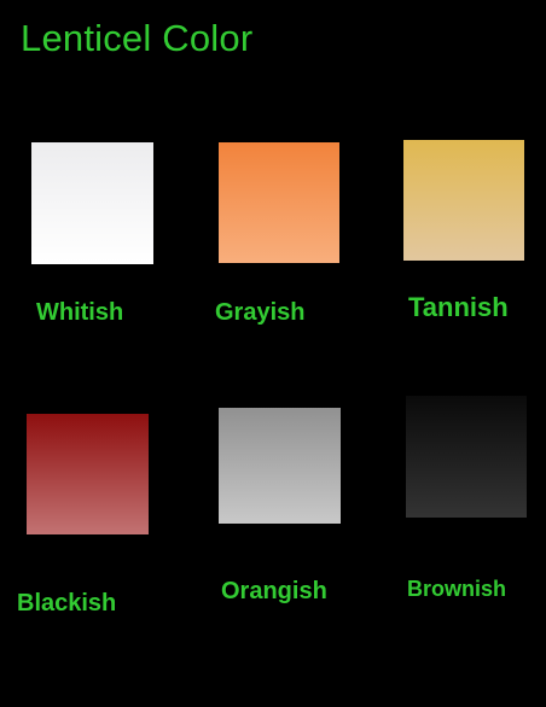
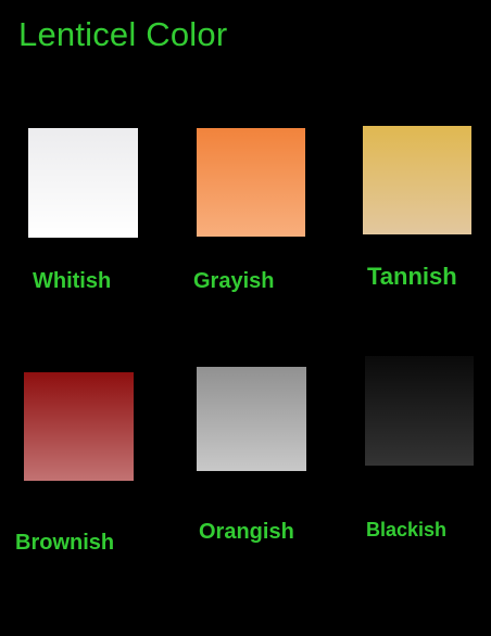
  Lenticel Color
  Whitish
  Grayish
  Tannish
- Blackish
+ Brownish
  Orangish
- Brownish
+ Blackish
